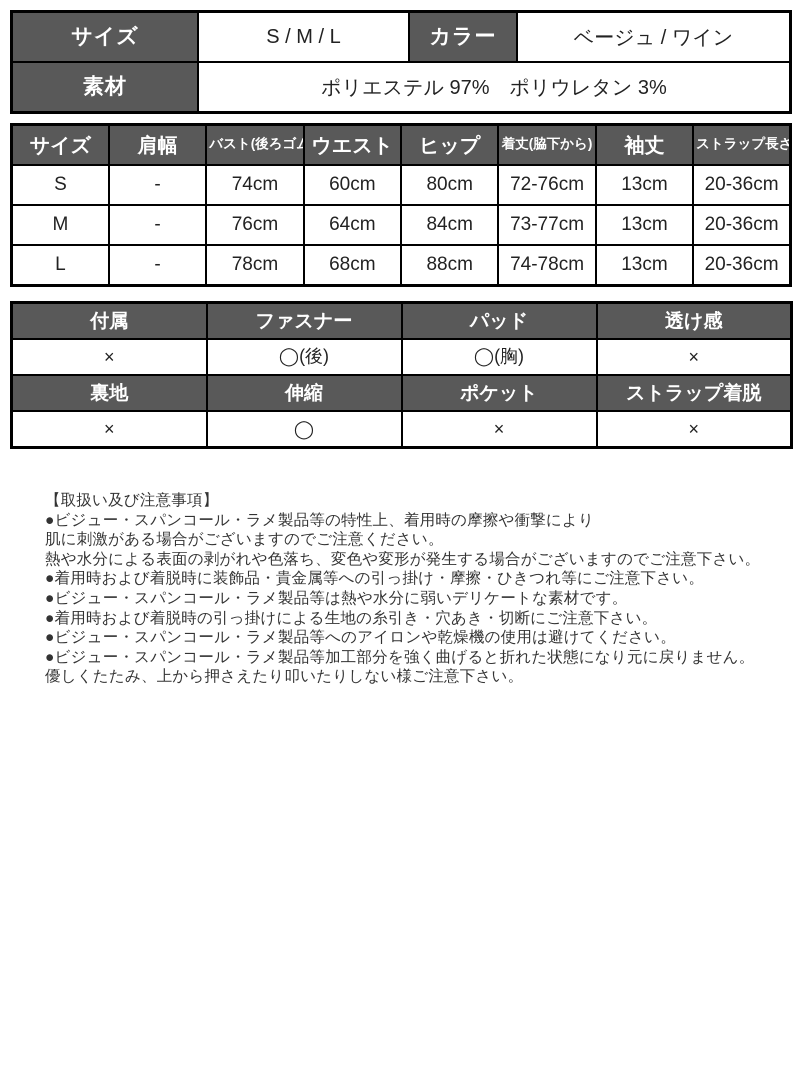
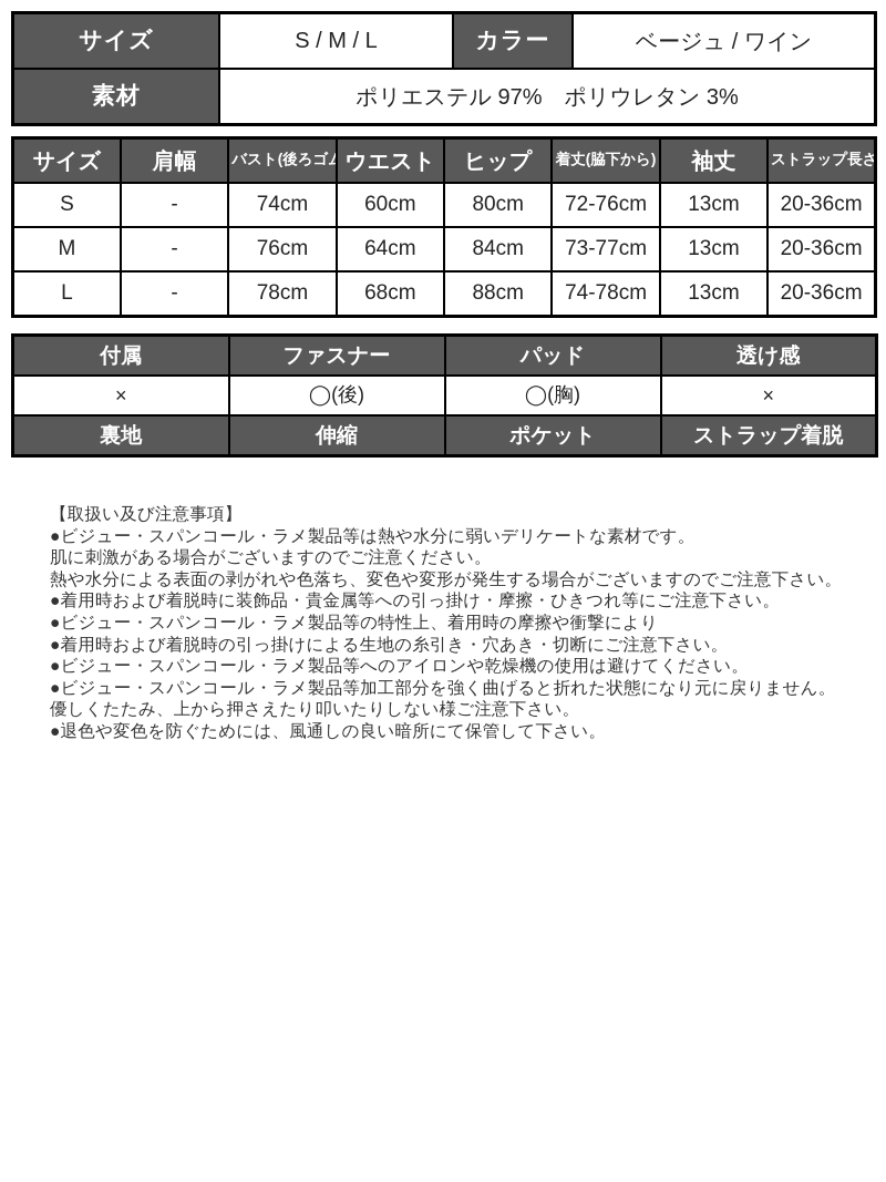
  サイズ	S / M / L	カラー	ベージュ / ワイン
  素材	ポリエステル 97% ポリウレタン 3%
  サイズ	肩幅	バスト(後ろゴ	ウエスト	ヒップ	着丈(脇下から)	袖丈	ストラップ長さ
  S	-	74cm	60cm	80cm	72-76cm	13cm	20-36cm
  M	-	76cm	64cm	84cm	73-77cm	13cm	20-36cm
  L	-	78cm	68cm	88cm	74-78cm	13cm	20-36cm
  付属	ファスナー	パッド	透け感
  ×	◯(後)	◯(胸)	×
  裏地	伸縮	ポケット	ストラップ着脱
- ×	◯	×	×
  【取扱い及び注意事項】
- ●ビジュー・スパンコール・ラメ製品等の特性上、着用時の摩擦や衝撃により
+ ●ビジュー・スパンコール・ラメ製品等は熱や水分に弱いデリケートな素材です。
  肌に刺激がある場合がございますのでご注意ください。
  熱や水分による表面の剥がれや色落ち、変色や変形が発生する場合がございますのでご注意下さい。
  ●着用時および着脱時に装飾品・貴金属等への引っ掛け・摩擦・ひきつれ等にご注意下さい。
- ●ビジュー・スパンコール・ラメ製品等は熱や水分に弱いデリケートな素材です。
+ ●ビジュー・スパンコール・ラメ製品等の特性上、着用時の摩擦や衝撃により
  ●着用時および着脱時の引っ掛けによる生地の糸引き・穴あき・切断にご注意下さい。
  ●ビジュー・スパンコール・ラメ製品等へのアイロンや乾燥機の使用は避けてください。
  ●ビジュー・スパンコール・ラメ製品等加工部分を強く曲げると折れた状態になり元に戻りません。
  優しくたたみ、上から押さえたり叩いたりしない様ご注意下さい。
+ ●退色や変色を防ぐためには、風通しの良い暗所にて保管して下さい。
